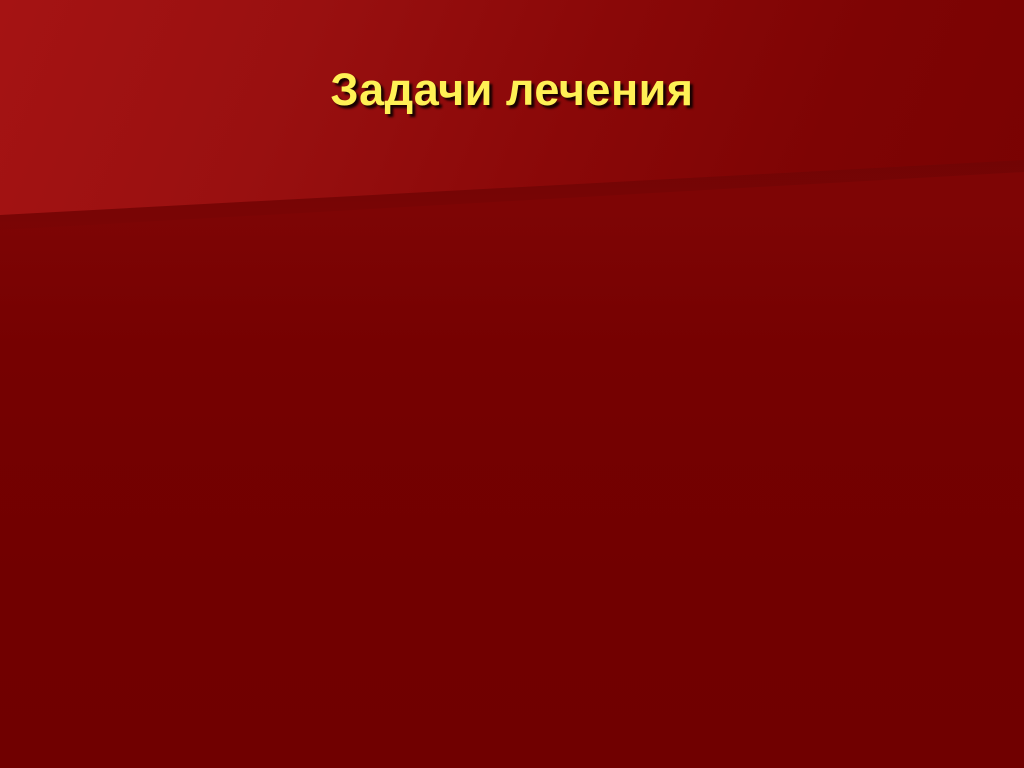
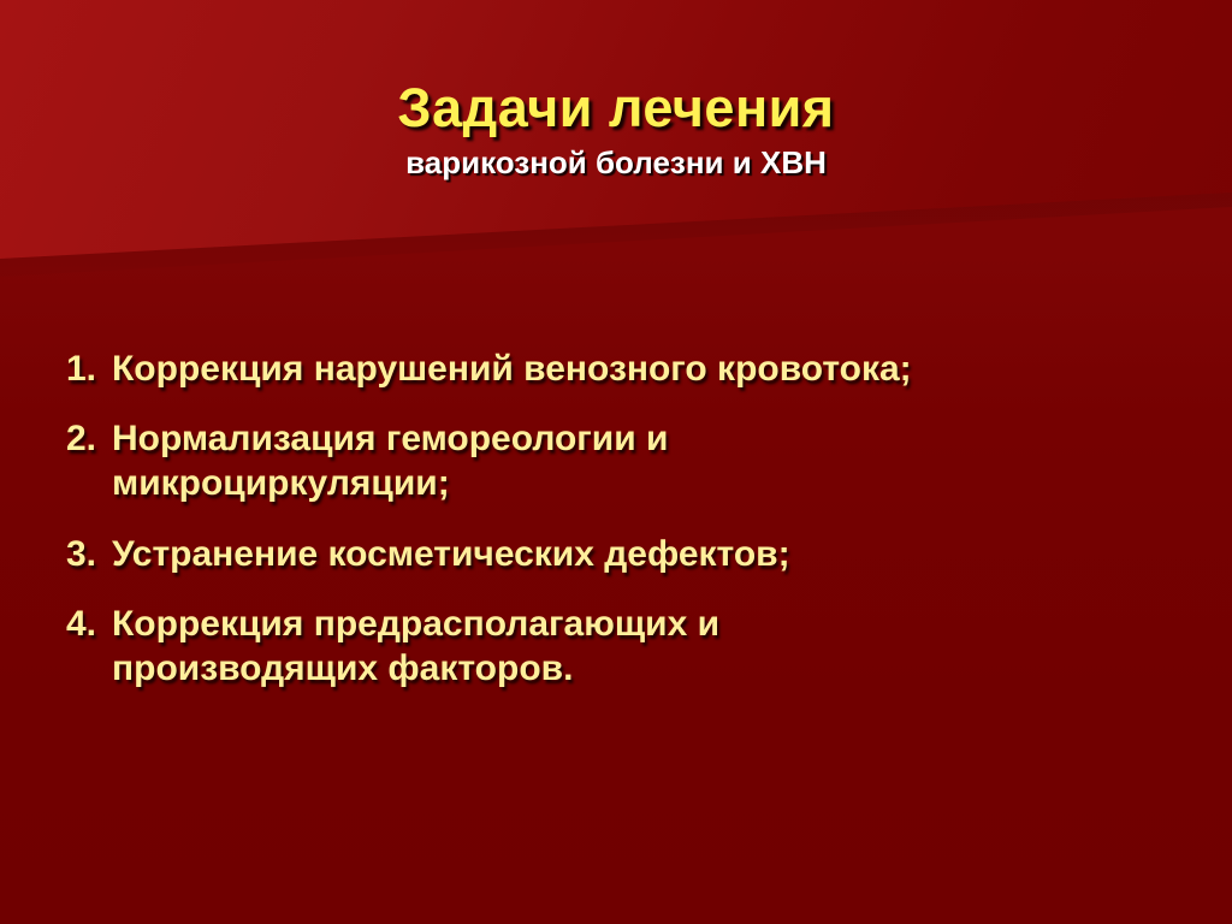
  Задачи лечения
+ варикозной болезни и ХВН
+ 1.
+ Коррекция нарушений венозного кровотока;
+ 2.
+ Нормализация гемореологии и
+ микроциркуляции;
+ 3.
+ Устранение косметических дефектов;
+ 4.
+ Коррекция предрасполагающих и
+ производящих факторов.
